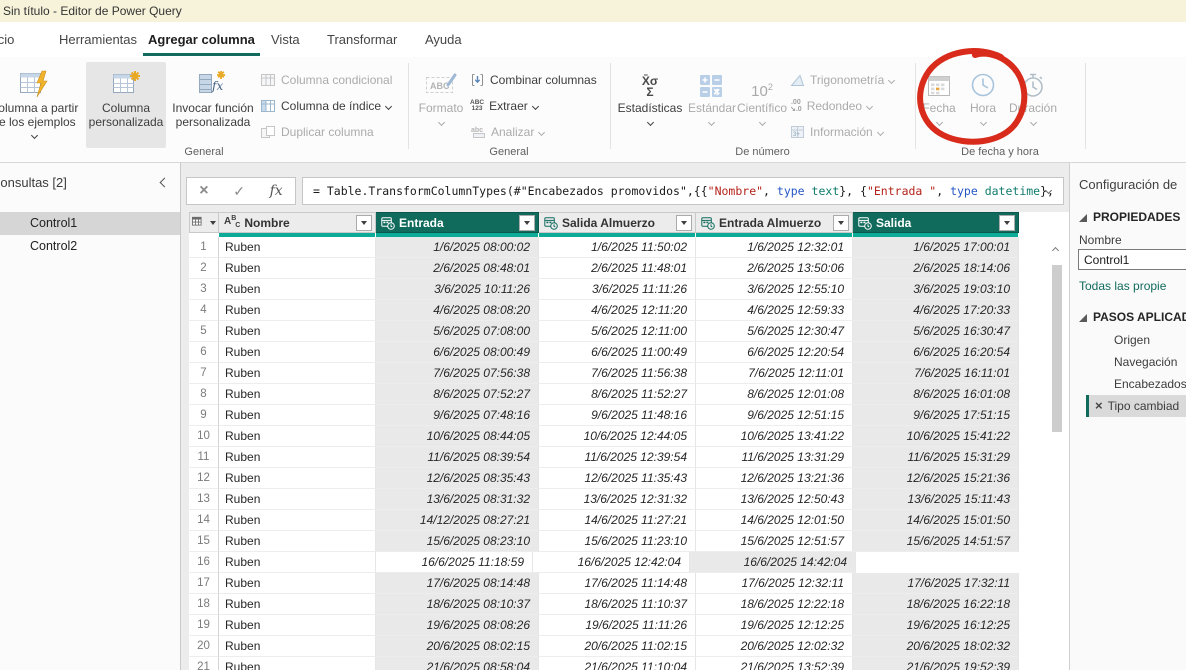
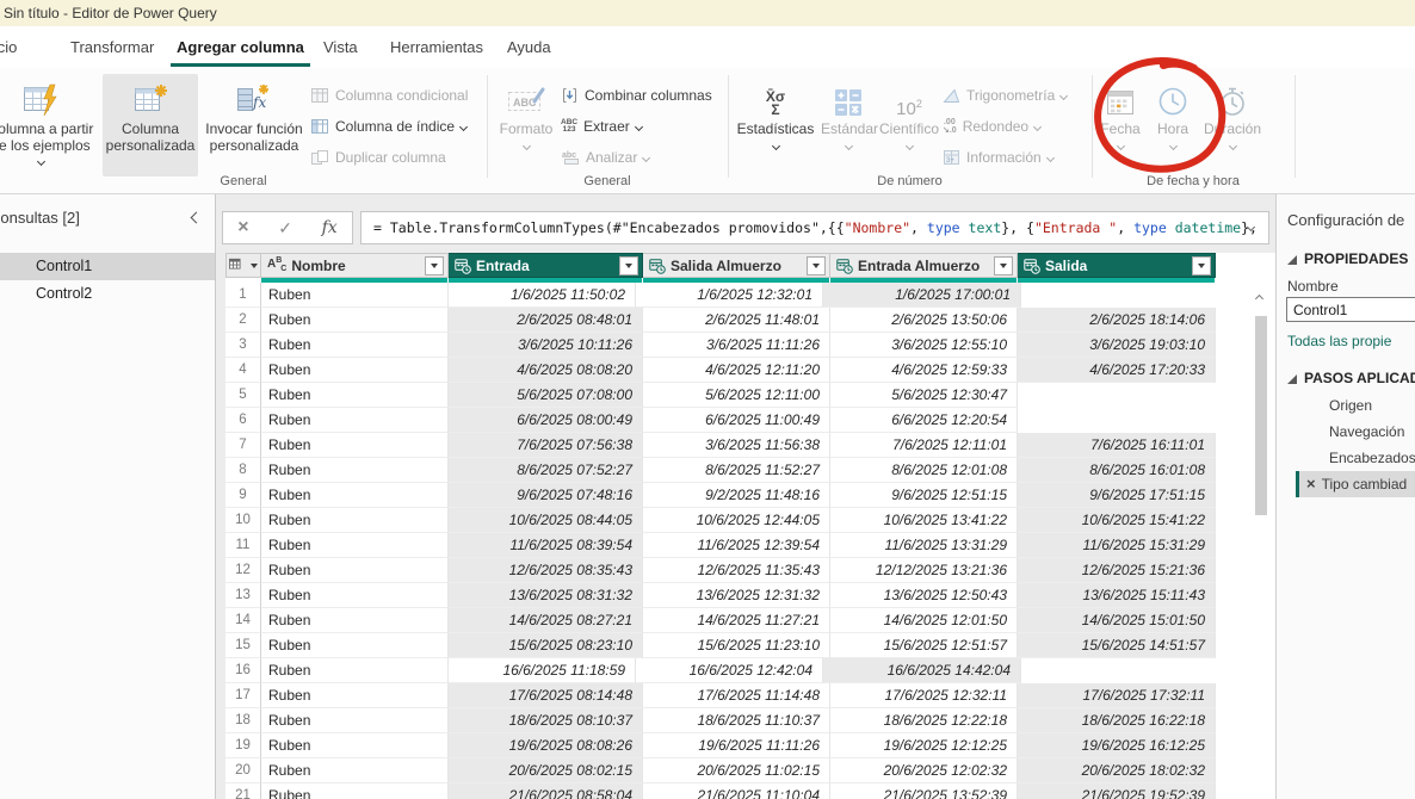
  Sin título - Editor de Power Query
- Herramientas
+ Transformar
  Agregar columna
  Vista
- Transformar
+ Herramientas
  Ayuda
  olumna a partir e los ejemplos
  Columna personalizada
  fx
  Invocar función personalizada
  Columna condicional
  Columna de índice
  Duplicar columna
  General
  ABC
  Formato
  Combinar columnas
  Extraer
  Analizar
  General
  X̄σ
  Σ
  Estadísticas
  Estándar
  102
  Científico
  Trigonometría
  Redondeo
  Información
  De número
  Fecha
  Hora
  Dración
  De fecha y hora
  onsultas [2]
  Control1
  Control2
  ×
  ✓
  fx
  = Table.TransformColumnTypes(#"Encabezados promovidos",{{"Nombre", type text}, {"Entrada ", type datetime},
  Nombre
  Entrada
  Salida Almuerzo
  Entrada Almuerzo
  Salida
  1
  Ruben
- 1/6/2025 08:00:02
  1/6/2025 11:50:02
  1/6/2025 12:32:01
  1/6/2025 17:00:01
  2
  Ruben
  2/6/2025 08:48:01
  2/6/2025 11:48:01
  2/6/2025 13:50:06
  2/6/2025 18:14:06
  3
  Ruben
  3/6/2025 10:11:26
  3/6/2025 11:11:26
  3/6/2025 12:55:10
  3/6/2025 19:03:10
  4
  Ruben
  4/6/2025 08:08:20
  4/6/2025 12:11:20
  4/6/2025 12:59:33
  4/6/2025 17:20:33
  5
  Ruben
  5/6/2025 07:08:00
  5/6/2025 12:11:00
  5/6/2025 12:30:47
- 5/6/2025 16:30:47
  6
  Ruben
  6/6/2025 08:00:49
  6/6/2025 11:00:49
  6/6/2025 12:20:54
- 6/6/2025 16:20:54
  7
  Ruben
  7/6/2025 07:56:38
- 7/6/2025 11:56:38
+ 3/6/2025 11:56:38
  7/6/2025 12:11:01
  7/6/2025 16:11:01
  8
  Ruben
  8/6/2025 07:52:27
  8/6/2025 11:52:27
  8/6/2025 12:01:08
  8/6/2025 16:01:08
  9
  Ruben
  9/6/2025 07:48:16
- 9/6/2025 11:48:16
+ 9/2/2025 11:48:16
  9/6/2025 12:51:15
  9/6/2025 17:51:15
  10
  Ruben
  10/6/2025 08:44:05
  10/6/2025 12:44:05
  10/6/2025 13:41:22
  10/6/2025 15:41:22
  11
  Ruben
  11/6/2025 08:39:54
  11/6/2025 12:39:54
  11/6/2025 13:31:29
  11/6/2025 15:31:29
  12
  Ruben
  12/6/2025 08:35:43
  12/6/2025 11:35:43
- 12/6/2025 13:21:36
+ 12/12/2025 13:21:36
  12/6/2025 15:21:36
  13
  Ruben
  13/6/2025 08:31:32
  13/6/2025 12:31:32
  13/6/2025 12:50:43
  13/6/2025 15:11:43
  14
  Ruben
- 14/12/2025 08:27:21
+ 14/6/2025 08:27:21
  14/6/2025 11:27:21
  14/6/2025 12:01:50
  14/6/2025 15:01:50
  15
  Ruben
  15/6/2025 08:23:10
  15/6/2025 11:23:10
  15/6/2025 12:51:57
  15/6/2025 14:51:57
  16
  Ruben
  16/6/2025 11:18:59
  16/6/2025 12:42:04
  16/6/2025 14:42:04
  17
  Ruben
  17/6/2025 08:14:48
  17/6/2025 11:14:48
  17/6/2025 12:32:11
  17/6/2025 17:32:11
  18
  Ruben
  18/6/2025 08:10:37
  18/6/2025 11:10:37
  18/6/2025 12:22:18
  18/6/2025 16:22:18
  19
  Ruben
  19/6/2025 08:08:26
  19/6/2025 11:11:26
  19/6/2025 12:12:25
  19/6/2025 16:12:25
  20
  Ruben
  20/6/2025 08:02:15
  20/6/2025 11:02:15
  20/6/2025 12:02:32
  20/6/2025 18:02:32
  21
  Ruben
  21/6/2025 08:58:04
  21/6/2025 11:10:04
  21/6/2025 13:52:39
  21/6/2025 19:52:39
  Configuración de
  PROPIEDADES
  Nombre
  Control1
  Todas las propie
  PASOS APLICA
  Origen
  Navegación
  Encabezados
  ×
  Tipo cambiad
